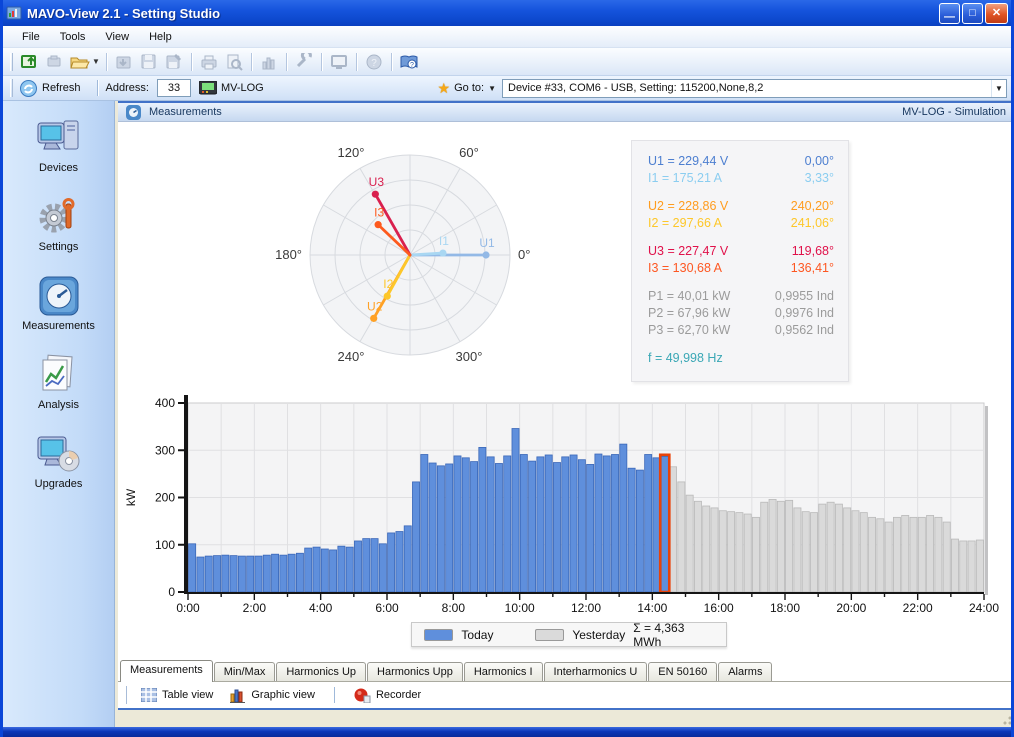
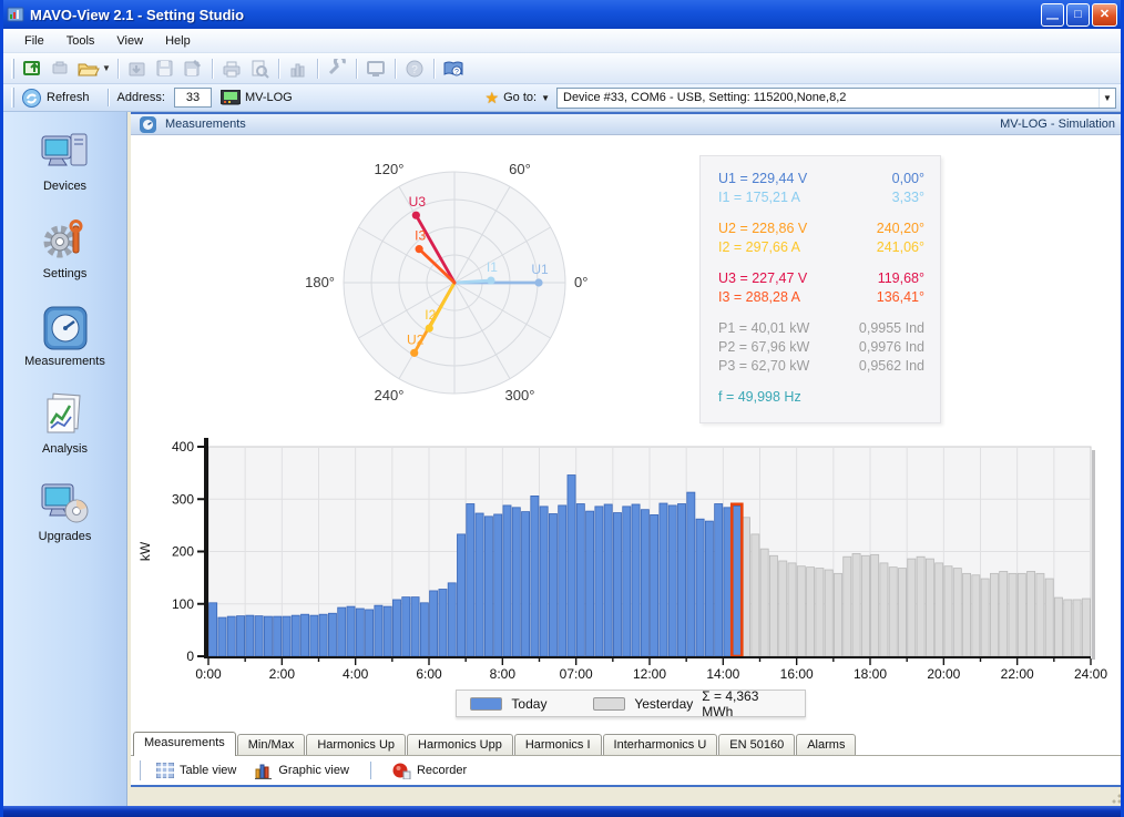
  MAVO-View 2.1 - Setting Studio
  —
  □
  ✕
  File
  Tools
  View
  Help
  ▼
  ?
  Refresh
  Address:
  33
  MV-LOG
  ★
  Go to:
  ▼
  Device #33, COM6 - USB, Setting: 115200,None,8,2
  ▼
  Devices
  Settings
  Measurements
  Analysis
  Upgrades
  Measurements
  MV-LOG - Simulation
  0°
  60°
  120°
  180°
  240°
  300°
  U1
  I1
  U2
  I2
  U3
  I3
  U1 = 229,44 V
  0,00°
  I1 = 175,21 A
  3,33°
  U2 = 228,86 V
  240,20°
  I2 = 297,66 A
  241,06°
  U3 = 227,47 V
  119,68°
- I3 = 130,68 A
+ I3 = 288,28 A
  136,41°
  P1 = 40,01 kW
  0,9955 Ind
  P2 = 67,96 kW
  0,9976 Ind
  P3 = 62,70 kW
  0,9562 Ind
  f = 49,998 Hz
  0
  100
  200
  300
  400
  0:00
  2:00
  4:00
  6:00
  8:00
- 10:00
+ 07:00
  12:00
  14:00
  16:00
  18:00
  20:00
  22:00
  24:00
  Today
  Yesterday
  Σ = 4,363 MWh
  Measurements
  Min/Max
  Harmonics Up
  Harmonics Upp
  Harmonics I
  Interharmonics U
  EN 50160
  Alarms
  Table view
  Graphic view
  Recorder
